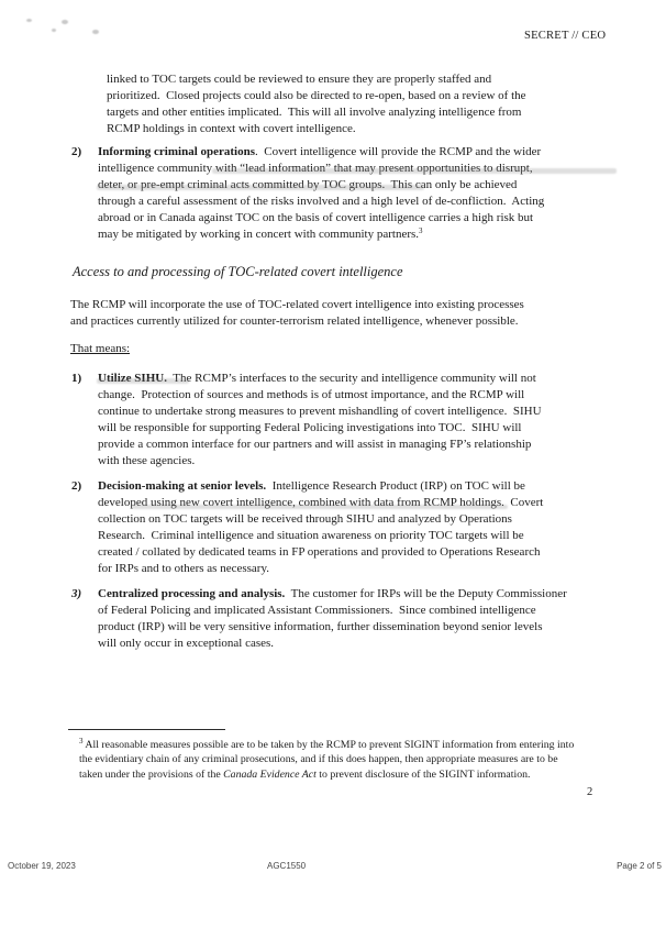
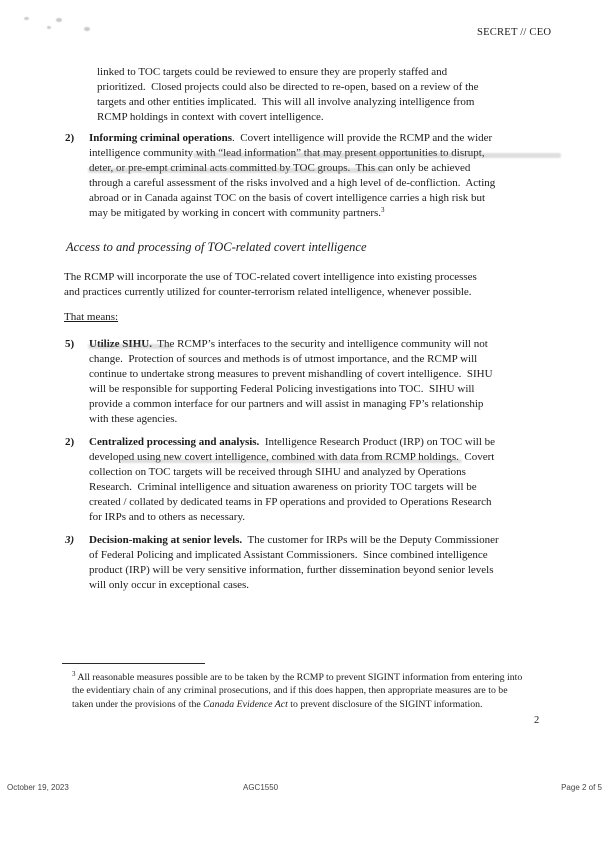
  SECRET // CEO
  linked to TOC targets could be reviewed to ensure they are properly staffed and
  prioritized. Closed projects could also be directed to re-open, based on a review of the
  targets and other entities implicated. This will all involve analyzing intelligence from
  RCMP holdings in context with covert intelligence.
  2)
  Informing criminal operations. Covert intelligence will provide the RCMP and the wider
  intelligence community with “lead information” that may present opportunities to disrupt,
  deter, or pre-empt criminal acts committed by TOC groups. This can only be achieved
  through a careful assessment of the risks involved and a high level of de-confliction. Acting
  abroad or in Canada against TOC on the basis of covert intelligence carries a high risk but
  may be mitigated by working in concert with community partners.3
  Access to and processing of TOC-related covert intelligence
  The RCMP will incorporate the use of TOC-related covert intelligence into existing processes
  and practices currently utilized for counter-terrorism related intelligence, whenever possible.
  That means:
- 1)
+ 5)
  Utilize SIHU. The RCMP’s interfaces to the security and intelligence community will not
  change. Protection of sources and methods is of utmost importance, and the RCMP will
  continue to undertake strong measures to prevent mishandling of covert intelligence. SIHU
  will be responsible for supporting Federal Policing investigations into TOC. SIHU will
  provide a common interface for our partners and will assist in managing FP’s relationship
  with these agencies.
  2)
- Decision-making at senior levels. Intelligence Research Product (IRP) on TOC will be
+ Centralized processing and analysis. Intelligence Research Product (IRP) on TOC will be
  developed using new covert intelligence, combined with data from RCMP holdings. Covert
  collection on TOC targets will be received through SIHU and analyzed by Operations
  Research. Criminal intelligence and situation awareness on priority TOC targets will be
  created / collated by dedicated teams in FP operations and provided to Operations Research
  for IRPs and to others as necessary.
  3)
- Centralized processing and analysis. The customer for IRPs will be the Deputy Commissioner
+ Decision-making at senior levels. The customer for IRPs will be the Deputy Commissioner
  of Federal Policing and implicated Assistant Commissioners. Since combined intelligence
  product (IRP) will be very sensitive information, further dissemination beyond senior levels
  will only occur in exceptional cases.
  3 All reasonable measures possible are to be taken by the RCMP to prevent SIGINT information from entering into
  the evidentiary chain of any criminal prosecutions, and if this does happen, then appropriate measures are to be
  taken under the provisions of the Canada Evidence Act to prevent disclosure of the SIGINT information.
  2
  October 19, 2023
  AGC1550
  Page 2 of 5
